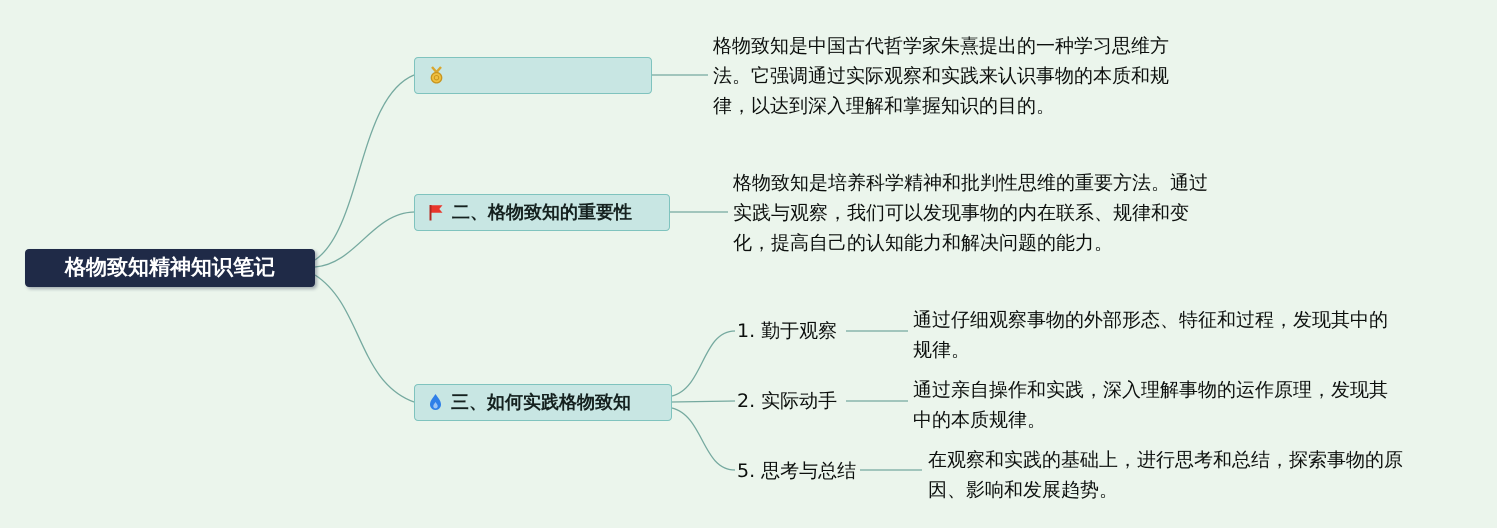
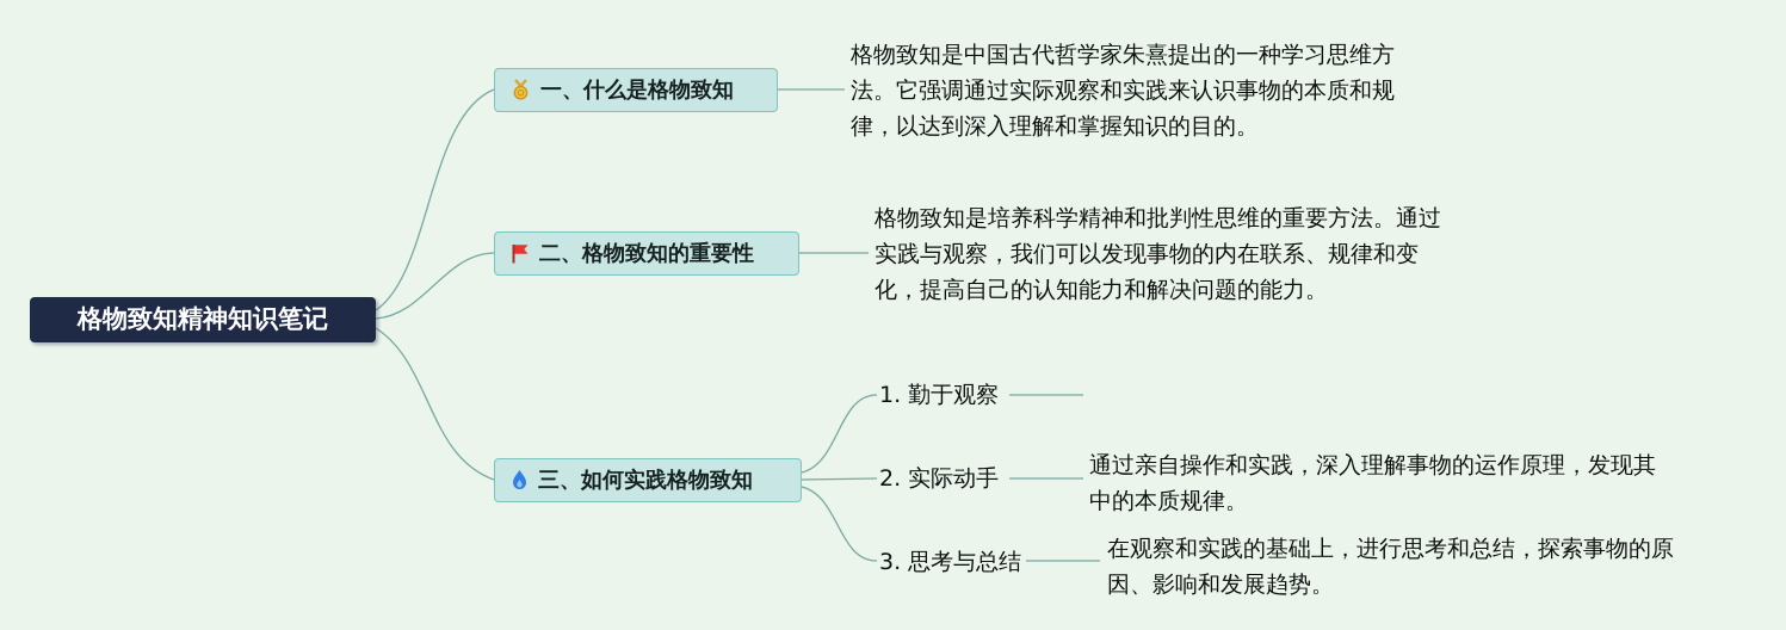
  格物致知精神知识笔记
+ 一、什么是格物致知
  格物致知是中国古代哲学家朱熹提出的一种学习思维方法。它强调通过实际观察和实践来认识事物的本质和规律，以达到深入理解和掌握知识的目的。
  二、格物致知的重要性
  格物致知是培养科学精神和批判性思维的重要方法。通过实践与观察，我们可以发现事物的内在联系、规律和变化，提高自己的认知能力和解决问题的能力。
  三、如何实践格物致知
  1. 勤于观察
- 通过仔细观察事物的外部形态、特征和过程，发现其中的规律。
  2. 实际动手
  通过亲自操作和实践，深入理解事物的运作原理，发现其中的本质规律。
- 5. 思考与总结
+ 3. 思考与总结
  在观察和实践的基础上，进行思考和总结，探索事物的原因、影响和发展趋势。
